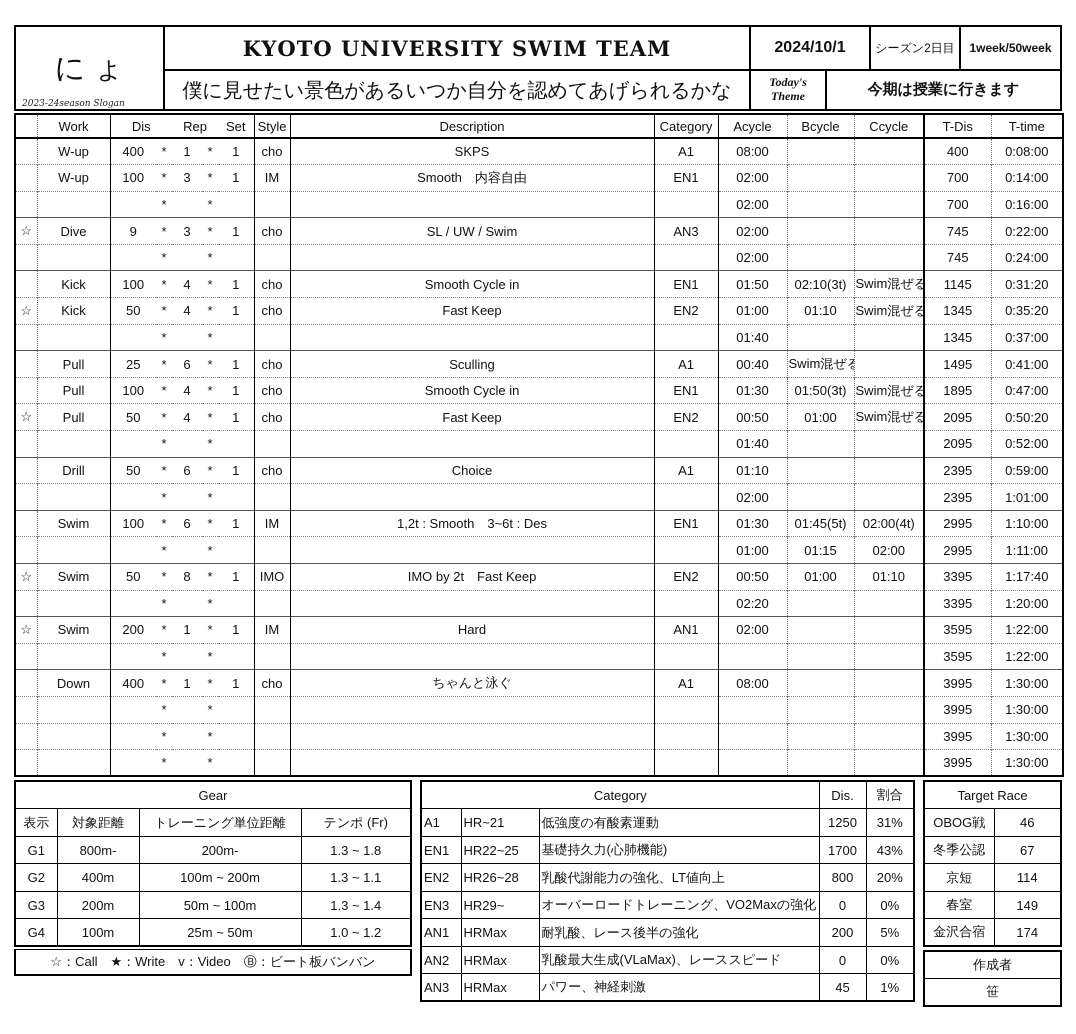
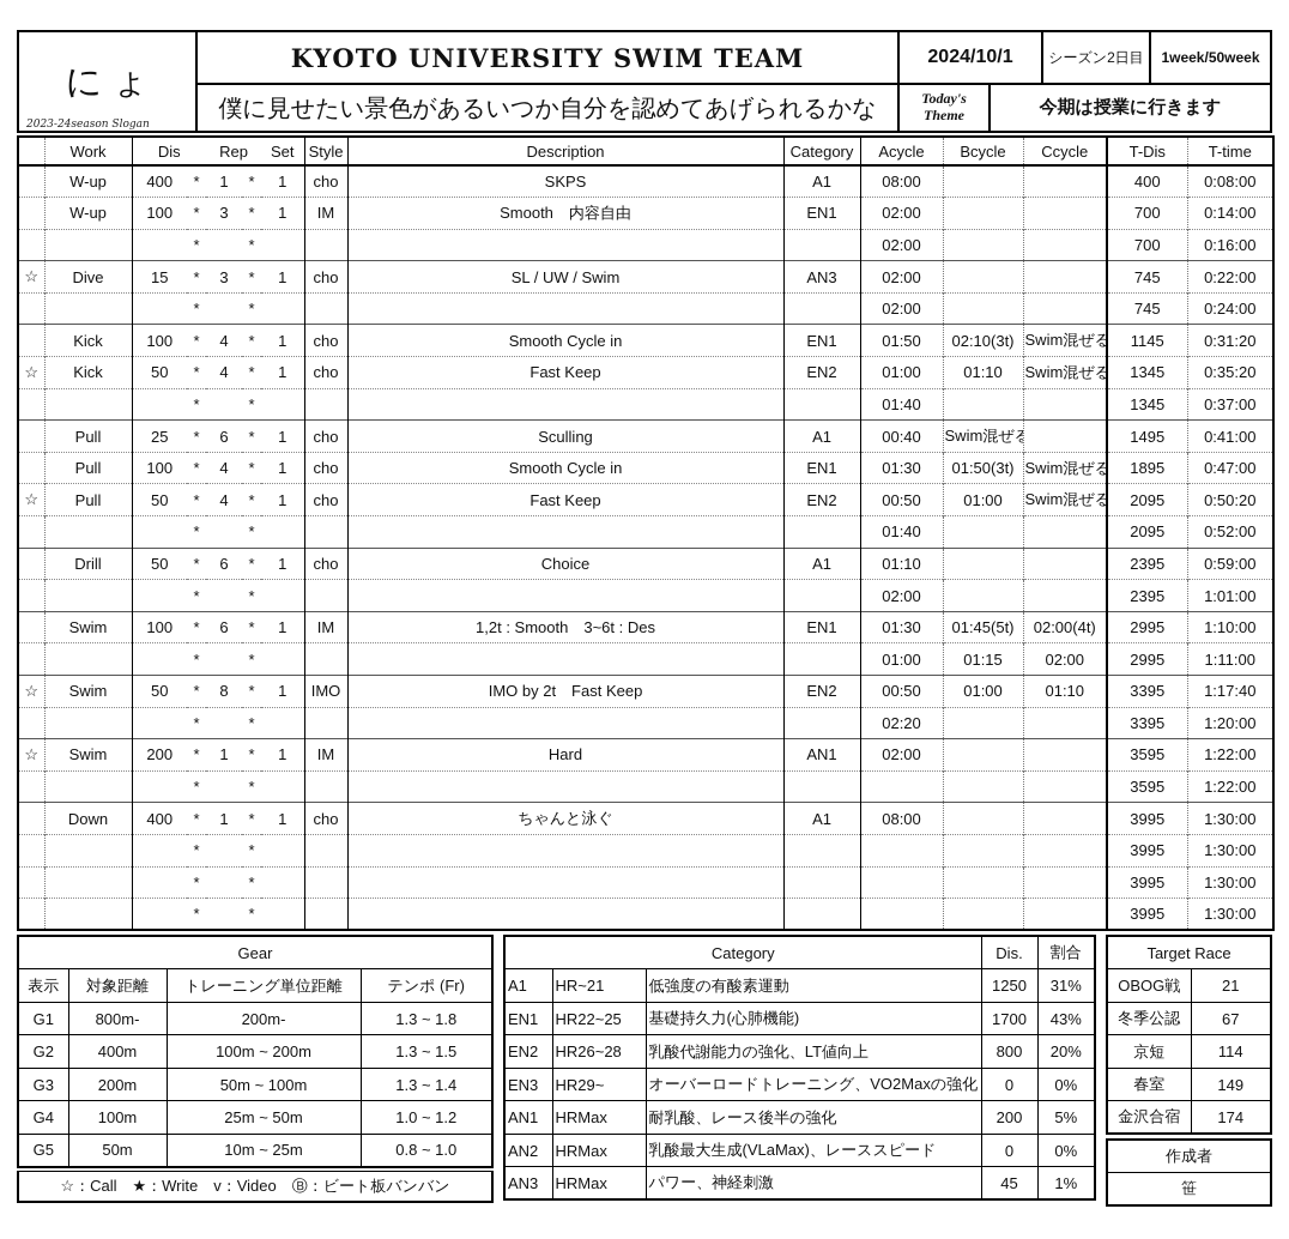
  にょ
  2023-24season Slogan
  KYOTO UNIVERSITY SWIM TEAM
  2024/10/1
  シーズン2日目
  1week/50week
  僕に見せたい景色があるいつか自分を認めてあげられるかな
  Today's Theme
  今期は授業に行きます
  	Work	Dis	Rep	Set	Style	Description	Category	Acycle	Bcycle	Ccycle	T-Dis	T-time
  	W-up	400	*	1	*	1	cho	SKPS	A1	08:00			400	0:08:00
  	W-up	100	*	3	*	1	IM	Smooth 内容自由	EN1	02:00			700	0:14:00
  			*		*					02:00			700	0:16:00
- ☆	Dive	9	*	3	*	1	cho	SL / UW / Swim	AN3	02:00			745	0:22:00
+ ☆	Dive	15	*	3	*	1	cho	SL / UW / Swim	AN3	02:00			745	0:22:00
  			*		*					02:00			745	0:24:00
  	Kick	100	*	4	*	1	cho	Smooth Cycle in	EN1	01:50	02:10(3t)	Swim混ぜる	1145	0:31:20
  ☆	Kick	50	*	4	*	1	cho	Fast Keep	EN2	01:00	01:10	Swim混ぜる	1345	0:35:20
  			*		*					01:40			1345	0:37:00
  	Pull	25	*	6	*	1	cho	Sculling	A1	00:40	Swim混ぜる		1495	0:41:00
  	Pull	100	*	4	*	1	cho	Smooth Cycle in	EN1	01:30	01:50(3t)	Swim混ぜる	1895	0:47:00
  ☆	Pull	50	*	4	*	1	cho	Fast Keep	EN2	00:50	01:00	Swim混ぜる	2095	0:50:20
  			*		*					01:40			2095	0:52:00
  	Drill	50	*	6	*	1	cho	Choice	A1	01:10			2395	0:59:00
  			*		*					02:00			2395	1:01:00
  	Swim	100	*	6	*	1	IM	1,2t : Smooth 3~6t : Des	EN1	01:30	01:45(5t)	02:00(4t)	2995	1:10:00
  			*		*					01:00	01:15	02:00	2995	1:11:00
  ☆	Swim	50	*	8	*	1	IMO	IMO by 2t Fast Keep	EN2	00:50	01:00	01:10	3395	1:17:40
  			*		*					02:20			3395	1:20:00
  ☆	Swim	200	*	1	*	1	IM	Hard	AN1	02:00			3595	1:22:00
  			*		*								3595	1:22:00
  	Down	400	*	1	*	1	cho	ちゃんと泳ぐ	A1	08:00			3995	1:30:00
  			*		*								3995	1:30:00
  			*		*								3995	1:30:00
  			*		*								3995	1:30:00
  Gear
  表示	対象距離	トレーニング単位距離	テンポ (Fr)
  G1	800m-	200m-	1.3 ~ 1.8
- G2	400m	100m ~ 200m	1.3 ~ 1.1
+ G2	400m	100m ~ 200m	1.3 ~ 1.5
  G3	200m	50m ~ 100m	1.3 ~ 1.4
  G4	100m	25m ~ 50m	1.0 ~ 1.2
+ G5	50m	10m ~ 25m	0.8 ~ 1.0
  ☆：Call ★：Write v：Video Ⓑ：ビート板バンバン
  Category	Dis.	割合
  A1	HR~21	低強度の有酸素運動	1250	31%
  EN1	HR22~25	基礎持久力(心肺機能)	1700	43%
  EN2	HR26~28	乳酸代謝能力の強化、LT値向上	800	20%
  EN3	HR29~	オーバーロードトレーニング、VO2Maxの強化	0	0%
  AN1	HRMax	耐乳酸、レース後半の強化	200	5%
  AN2	HRMax	乳酸最大生成(VLaMax)、レーススピード	0	0%
  AN3	HRMax	パワー、神経刺激	45	1%
  Target Race
- OBOG戦	46
+ OBOG戦	21
  冬季公認	67
  京短	114
  春室	149
  金沢合宿	174
  作成者
  笹
